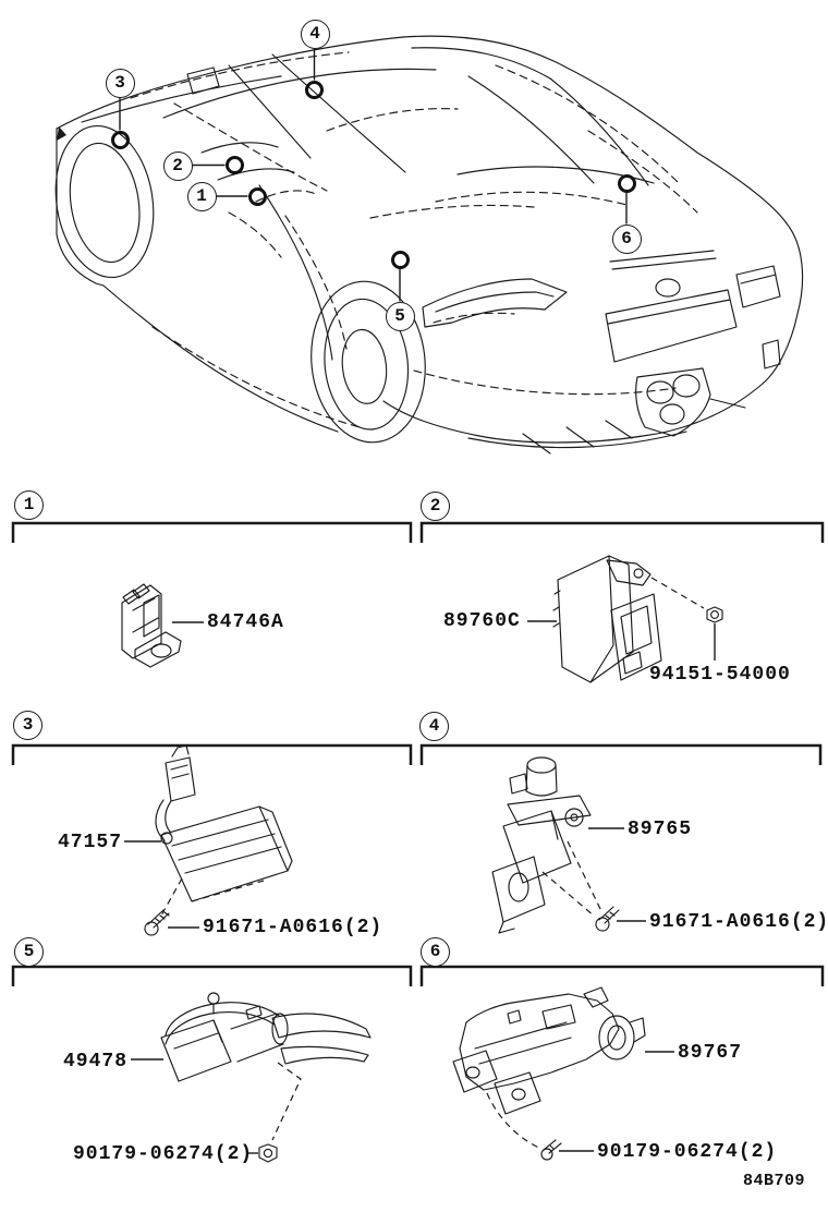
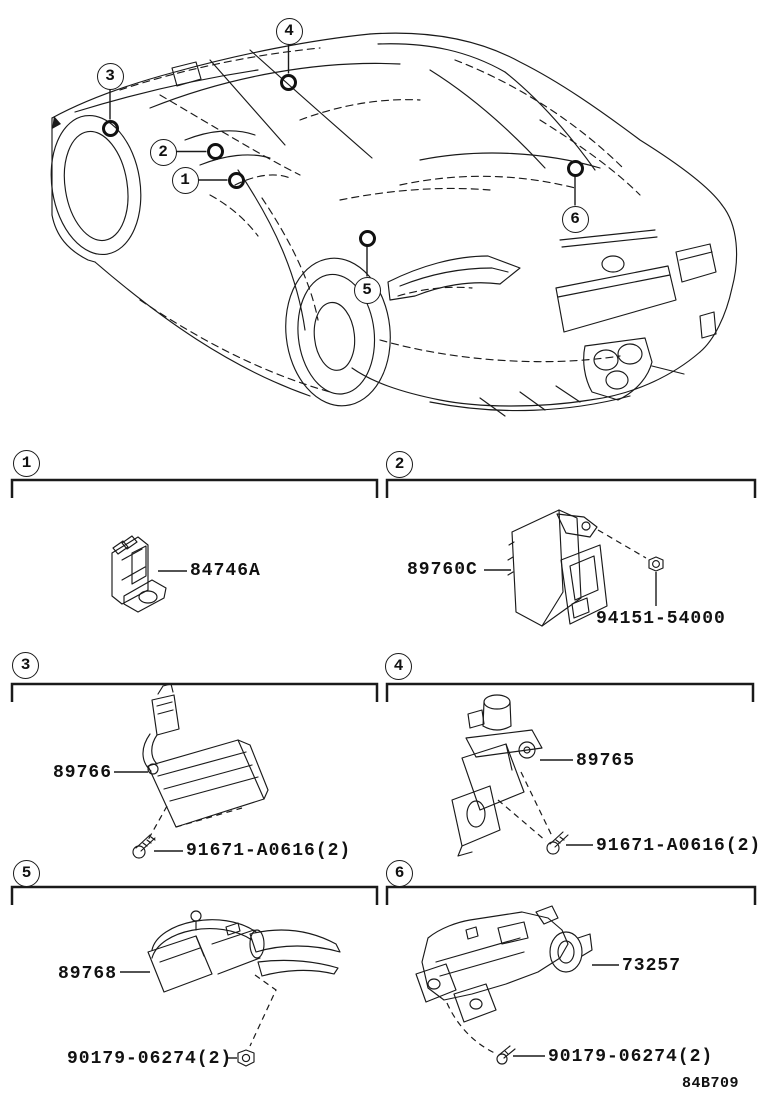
  1
  2
  3
  4
  5
  6
  1
  2
  3
  4
  5
  6
  84746A
  89760C
  94151-54000
- 47157
+ 89766
  91671-A0616(2)
  89765
  91671-A0616(2)
- 49478
+ 89768
  90179-06274(2)
- 89767
+ 73257
  90179-06274(2)
  84B709
